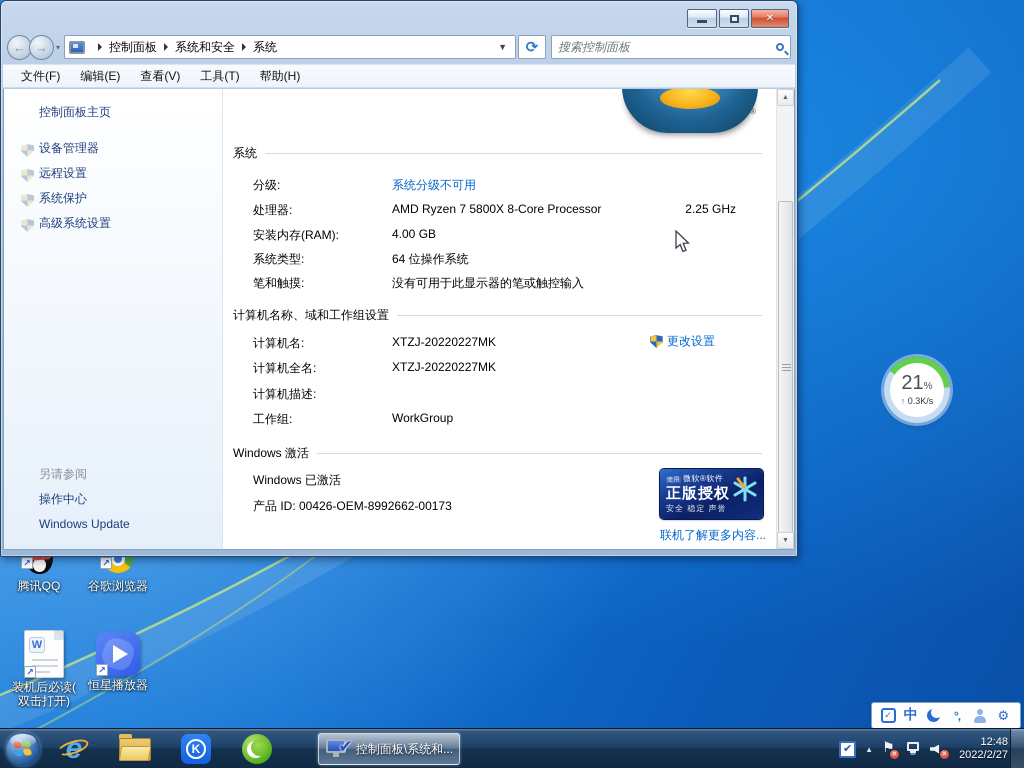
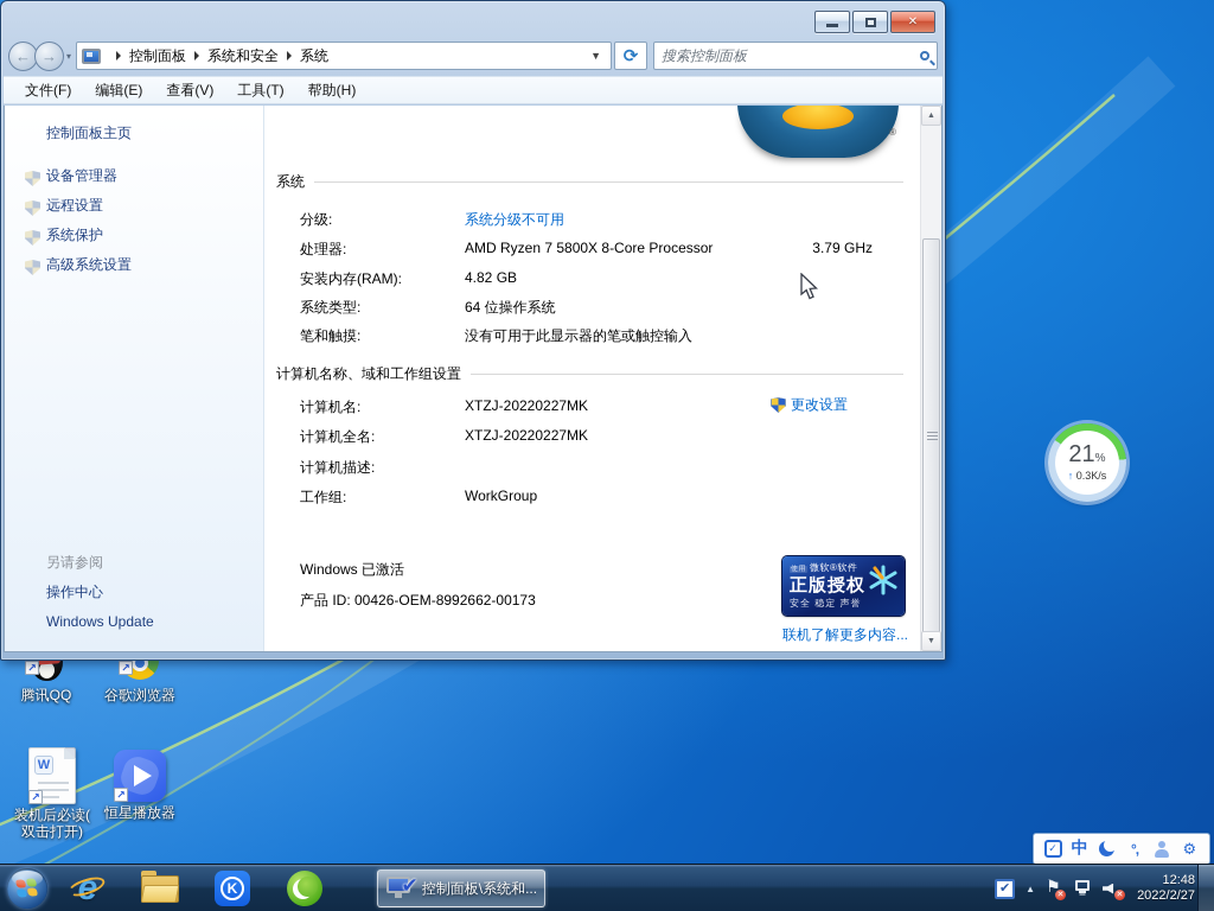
  ↗
  腾讯QQ
  ↗
  谷歌浏览器
  W
  ↗
  装机后必读(
  双击打开)
  ↗
  恒星播放器
  ✕
  ←
  →
  ▾
  控制面板
  系统和安全
  系统
  ▼
  ⟳
  搜索控制面板
  文件(F)
  编辑(E)
  查看(V)
  工具(T)
  帮助(H)
  控制面板主页
  设备管理器
  远程设置
  系统保护
  高级系统设置
  另请参阅
  操作中心
  Windows Update
  ®
  系统
  分级:
  系统分级不可用
  处理器:
  AMD Ryzen 7 5800X 8-Core Processor
- 2.25 GHz
+ 3.79 GHz
  安装内存(RAM):
- 4.00 GB
+ 4.82 GB
  系统类型:
  64 位操作系统
  笔和触摸:
  没有可用于此显示器的笔或触控输入
  计算机名称、域和工作组设置
  计算机名:
  XTZJ-20220227MK
  更改设置
  计算机全名:
  XTZJ-20220227MK
  计算机描述:
  工作组:
  WorkGroup
- Windows 激活
  Windows 已激活
  产品 ID: 00426-OEM-8992662-00173
  微软®软件
  正版授权
  安全 稳定 声誉
  联机了解更多内容...
  21%
  ↑ 0.3K/s
  ✓
  中
  °,
  ⚙
  e
  K
  ✔
  控制面板\系统和...
  ✔
  ▲
  12:48
  2022/2/27
